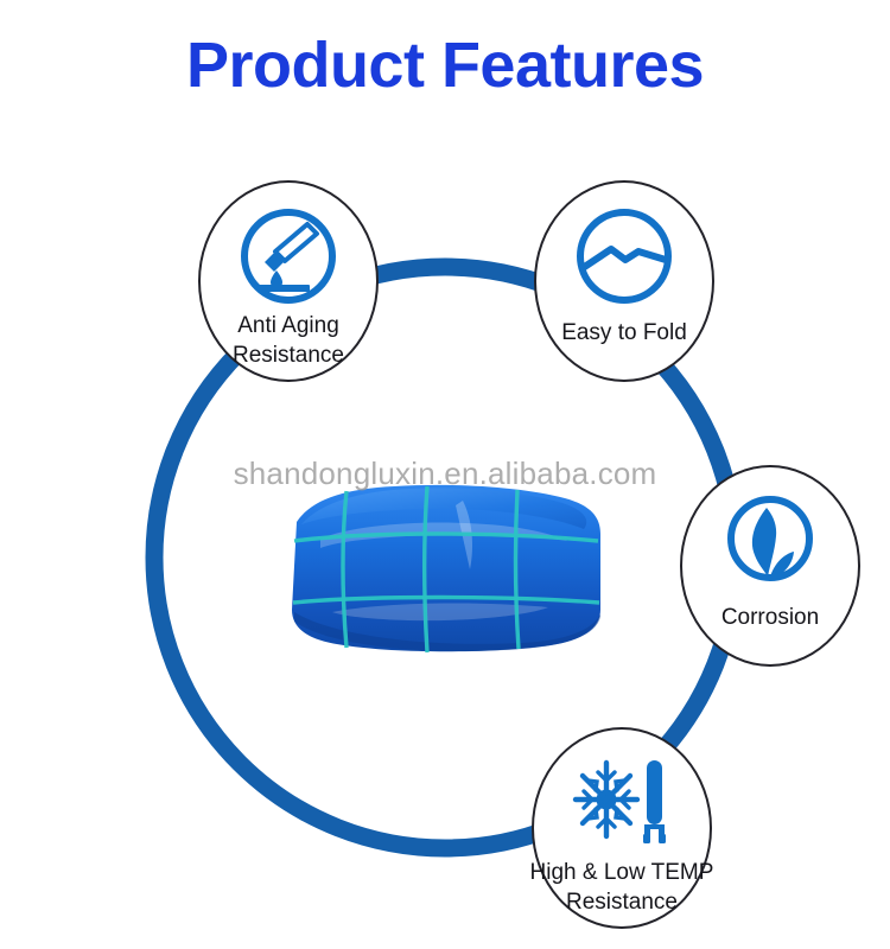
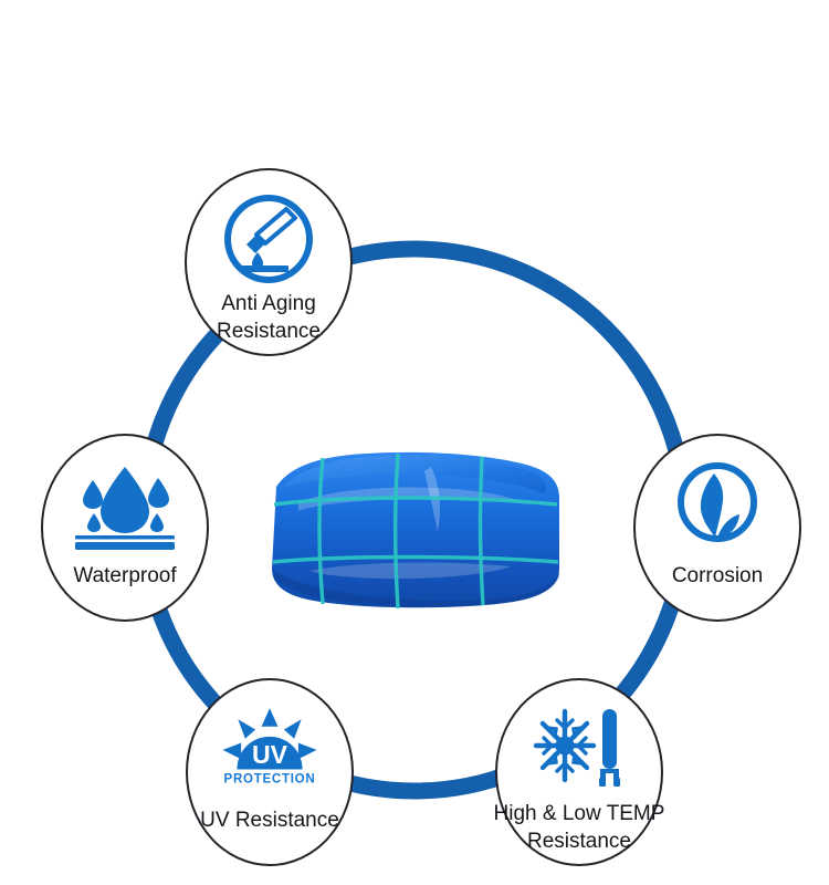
- Product Features
- shandongluxin.en.alibaba.com
  Anti Aging
  Resistance
- Easy to Fold
  Corrosion
  High & Low TEMP
  Resistance
+ UV
+ PROTECTION
+ UV Resistance
+ Waterproof
